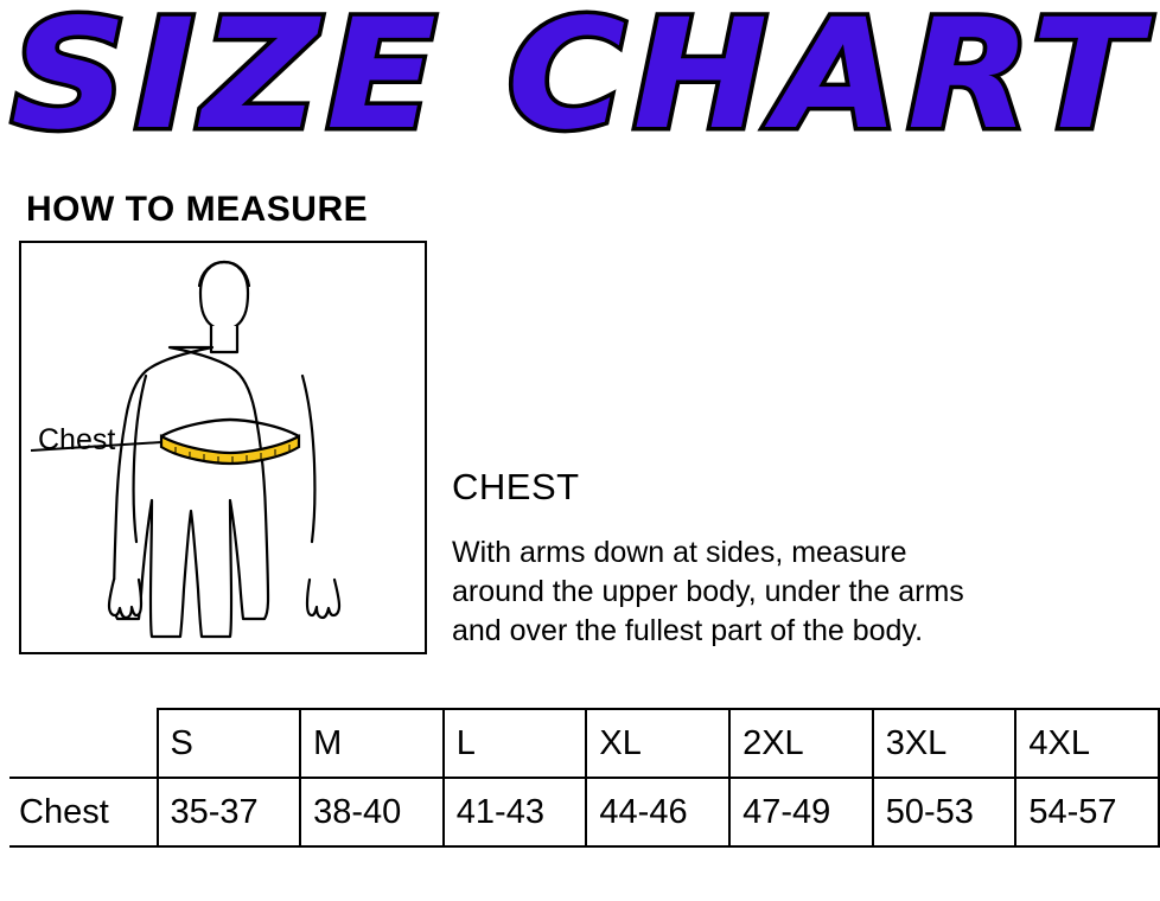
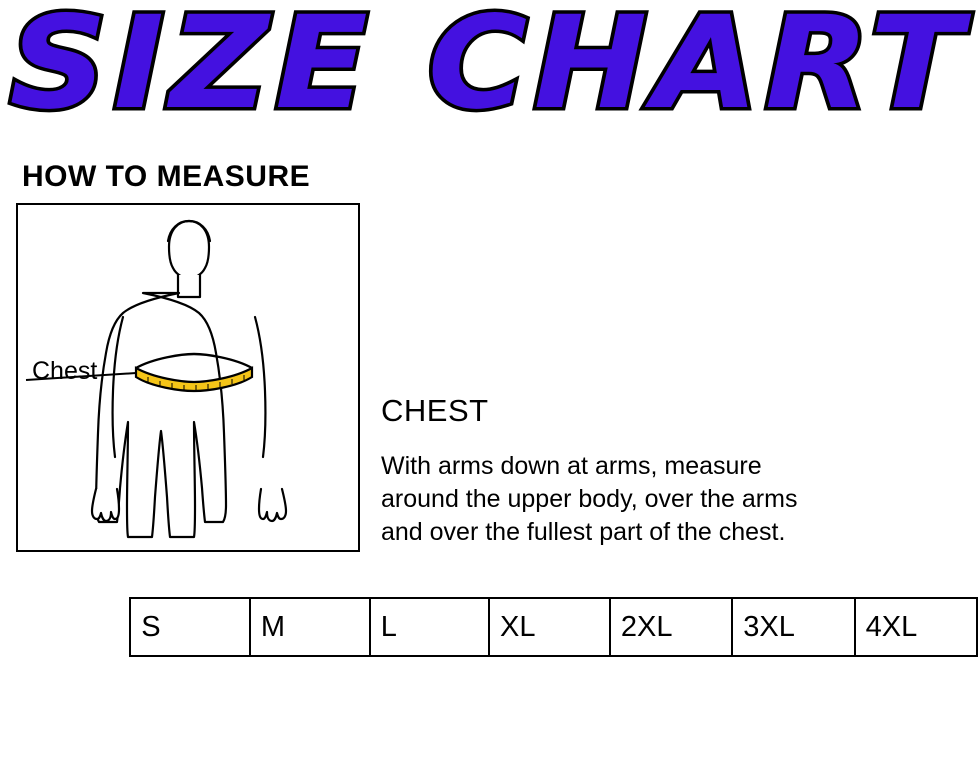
  SIZE CHART
  HOW TO MEASURE
  Chest
  CHEST
- With arms down at sides, measure
+ With arms down at arms, measure
- around the upper body, under the arms
+ around the upper body, over the arms
- and over the fullest part of the body.
+ and over the fullest part of the chest.
  	S	M	L	XL	2XL	3XL	4XL
- Chest	35-37	38-40	41-43	44-46	47-49	50-53	54-57
